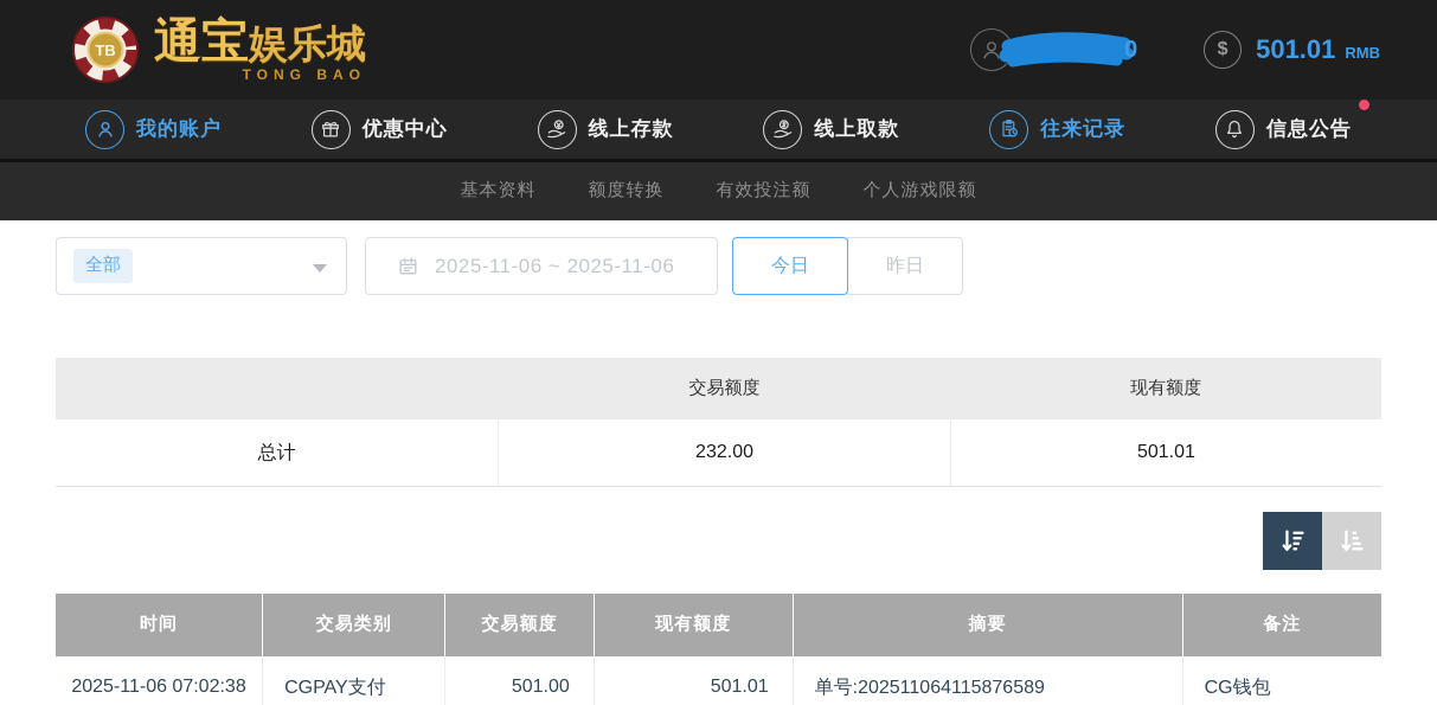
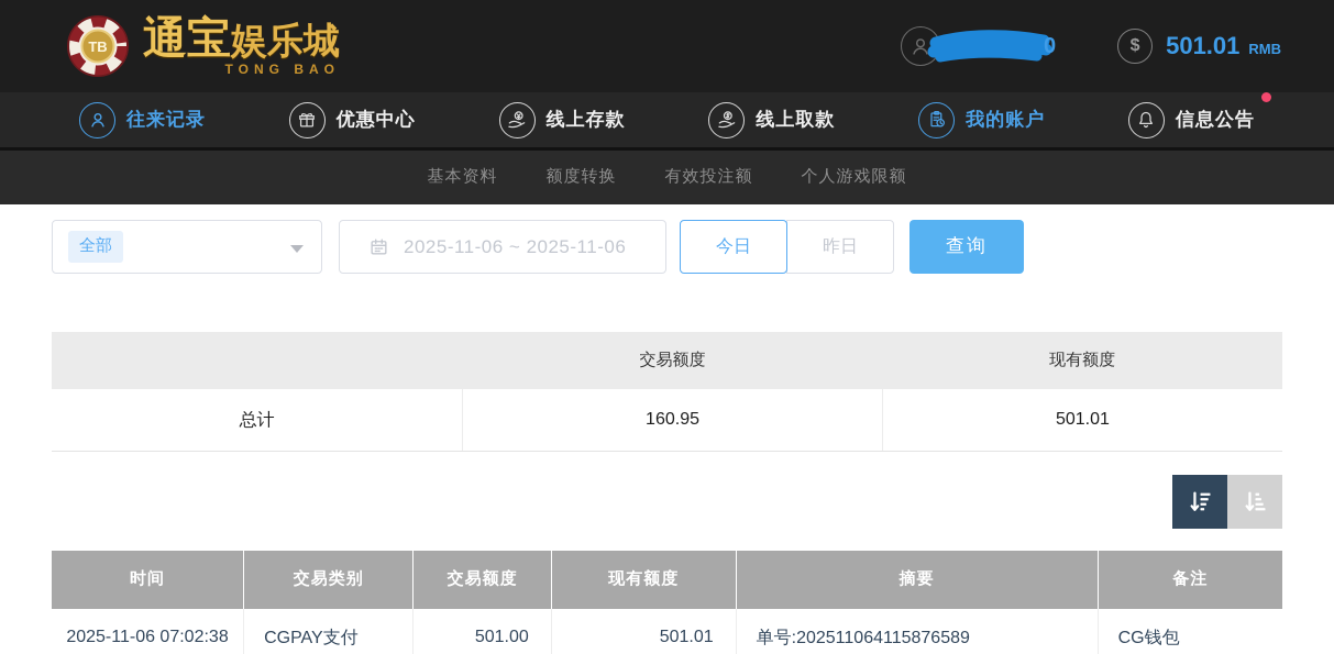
  TB
  通宝娱乐城
  TONG BAO
  0
  $
  501.01
  RMB
- 我的账户
+ 往来记录
  优惠中心
  线上存款
  线上取款
- 往来记录
+ 我的账户
  信息公告
  基本资料
  额度转换
  有效投注额
  个人游戏限额
  全部
  2025-11-06 ~ 2025-11-06
  今日
  昨日
+ 查询
  	交易额度	现有额度
- 总计	232.00	501.01
+ 总计	160.95	501.01
  时间	交易类别	交易额度	现有额度	摘要	备注
  2025-11-06 07:02:38	CGPAY支付	501.00	501.01	单号:202511064115876589	CG钱包
